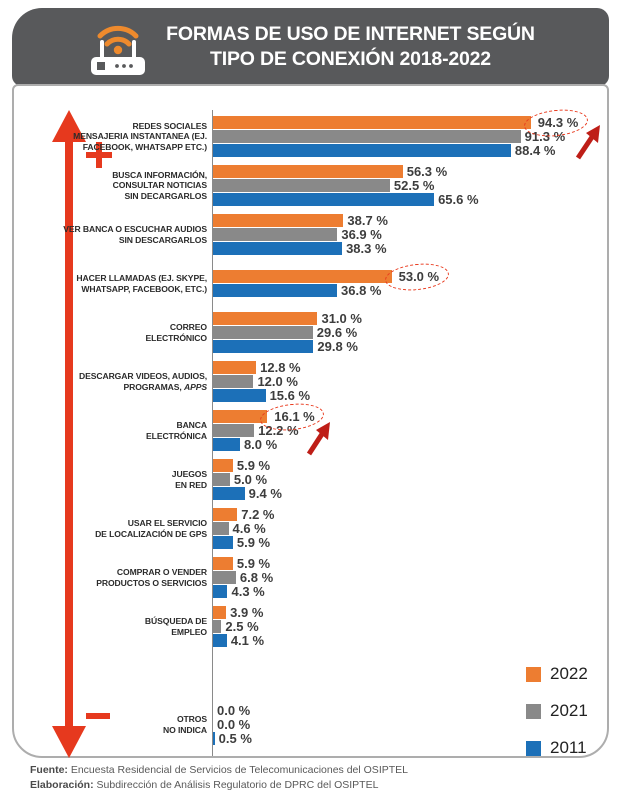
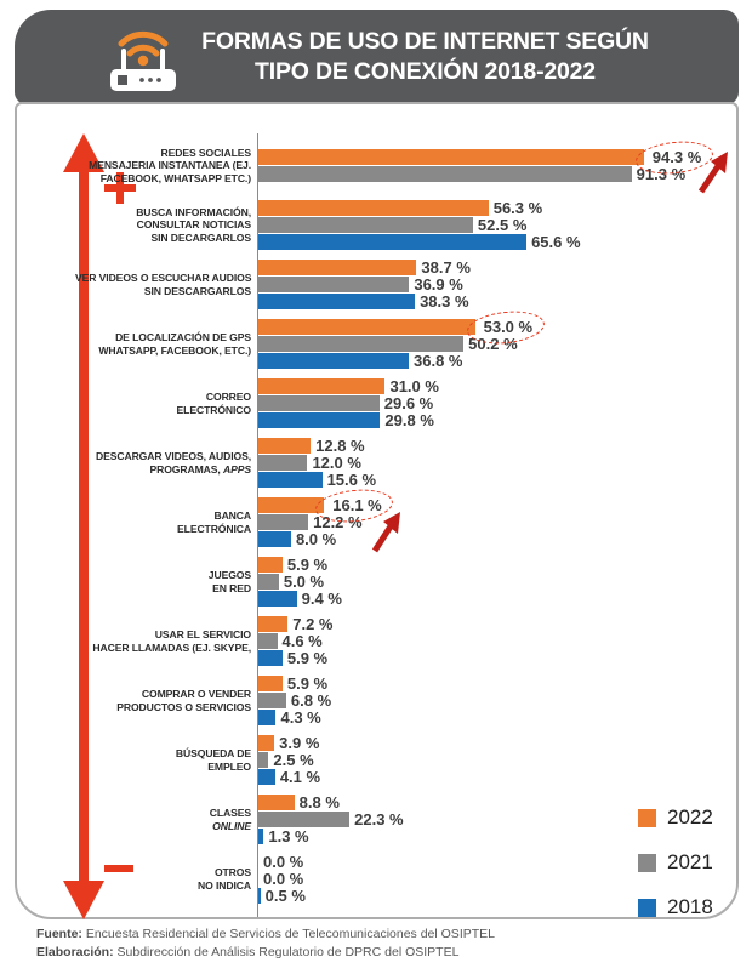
  FORMAS DE USO DE INTERNET SEGÚN
  TIPO DE CONEXIÓN 2018-2022
  REDES SOCIALES
  MENSAJERIA INSTANTANEA (EJ.
  FACEBOOK, WHATSAPP ETC.)
  94.3 %
  91.3 %
- 88.4 %
  BUSCA INFORMACIÓN,
  CONSULTAR NOTICIAS
  SIN DECARGARLOS
  56.3 %
  52.5 %
  65.6 %
- VER BANCA O ESCUCHAR AUDIOS
+ VER VIDEOS O ESCUCHAR AUDIOS
  SIN DESCARGARLOS
  38.7 %
  36.9 %
  38.3 %
- HACER LLAMADAS (EJ. SKYPE,
+ DE LOCALIZACIÓN DE GPS
  WHATSAPP, FACEBOOK, ETC.)
  53.0 %
+ 50.2 %
  36.8 %
  CORREO
  ELECTRÓNICO
  31.0 %
  29.6 %
  29.8 %
  DESCARGAR VIDEOS, AUDIOS,
  PROGRAMAS, APPS
  12.8 %
  12.0 %
  15.6 %
  BANCA
  ELECTRÓNICA
  16.1 %
  12.2 %
  8.0 %
  JUEGOS
  EN RED
  5.9 %
  5.0 %
  9.4 %
  USAR EL SERVICIO
- DE LOCALIZACIÓN DE GPS
+ HACER LLAMADAS (EJ. SKYPE,
  7.2 %
  4.6 %
  5.9 %
  COMPRAR O VENDER
  PRODUCTOS O SERVICIOS
  5.9 %
  6.8 %
  4.3 %
  BÚSQUEDA DE
  EMPLEO
  3.9 %
  2.5 %
  4.1 %
+ CLASES
+ ONLINE
+ 8.8 %
+ 22.3 %
+ 1.3 %
  OTROS
  NO INDICA
  0.0 %
  0.0 %
  0.5 %
  2022
  2021
- 2011
+ 2018
  Fuente: Encuesta Residencial de Servicios de Telecomunicaciones del OSIPTEL
  Elaboración: Subdirección de Análisis Regulatorio de DPRC del OSIPTEL
